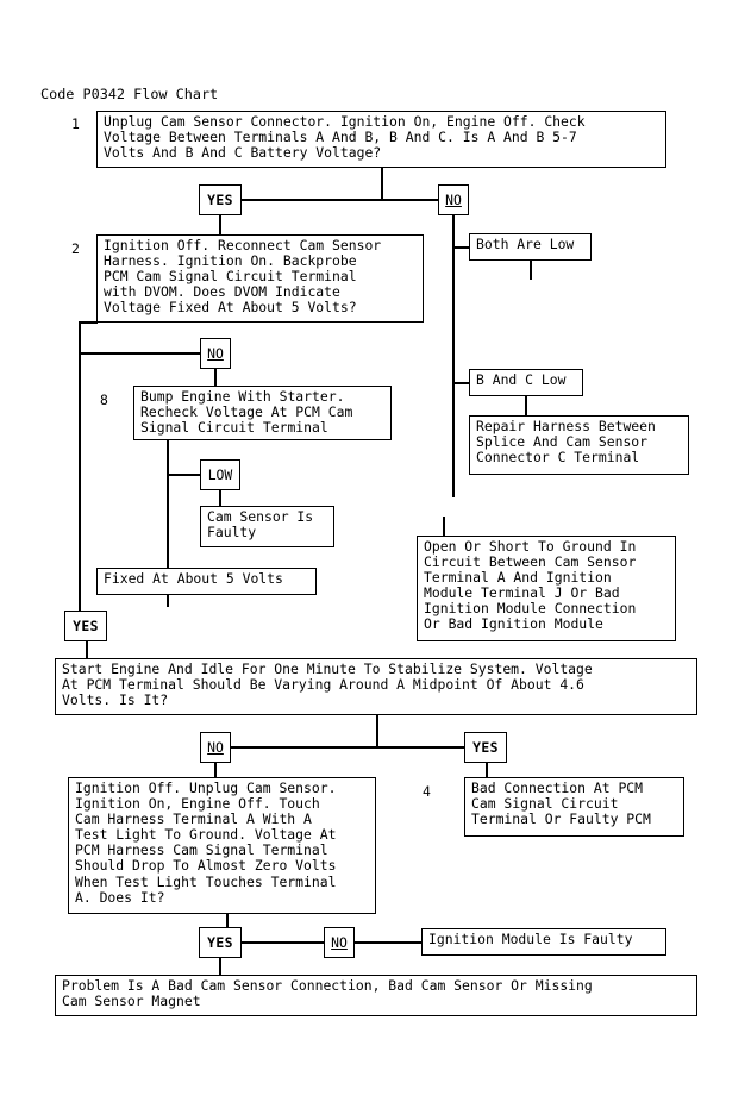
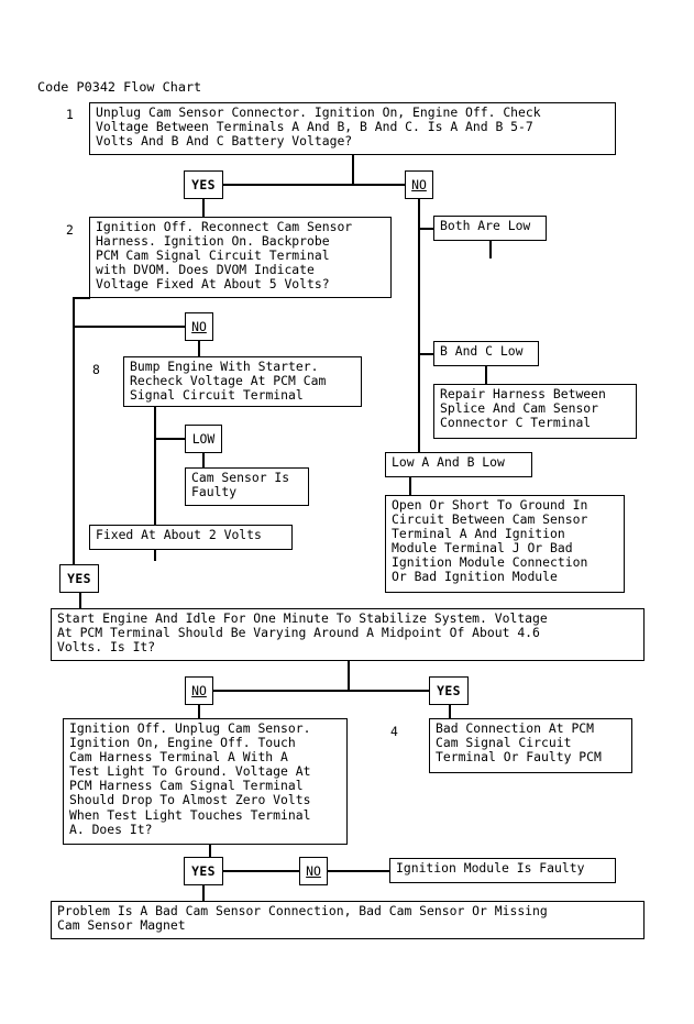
  Code P0342 Flow Chart
  1
  Unplug Cam Sensor Connector. Ignition On, Engine Off. Check
  Voltage Between Terminals A And B, B And C. Is A And B 5-7
  Volts And B And C Battery Voltage?
  YES
  NO
  2
  Ignition Off. Reconnect Cam Sensor
  Harness. Ignition On. Backprobe
  PCM Cam Signal Circuit Terminal
  with DVOM. Does DVOM Indicate
  Voltage Fixed At About 5 Volts?
  Both Are Low
  B And C Low
  Repair Harness Between
  Splice And Cam Sensor
  Connector C Terminal
+ Low A And B Low
  Open Or Short To Ground In
  Circuit Between Cam Sensor
  Terminal A And Ignition
  Module Terminal J Or Bad
  Ignition Module Connection
  Or Bad Ignition Module
  NO
  8
  Bump Engine With Starter.
  Recheck Voltage At PCM Cam
  Signal Circuit Terminal
  LOW
  Cam Sensor Is
  Faulty
- Fixed At About 5 Volts
+ Fixed At About 2 Volts
  YES
  Start Engine And Idle For One Minute To Stabilize System. Voltage
  At PCM Terminal Should Be Varying Around A Midpoint Of About 4.6
  Volts. Is It?
  NO
  YES
  4
  Bad Connection At PCM
  Cam Signal Circuit
  Terminal Or Faulty PCM
  Ignition Off. Unplug Cam Sensor.
  Ignition On, Engine Off. Touch
  Cam Harness Terminal A With A
  Test Light To Ground. Voltage At
  PCM Harness Cam Signal Terminal
  Should Drop To Almost Zero Volts
  When Test Light Touches Terminal
  A. Does It?
  YES
  NO
  Ignition Module Is Faulty
  Problem Is A Bad Cam Sensor Connection, Bad Cam Sensor Or Missing
  Cam Sensor Magnet
